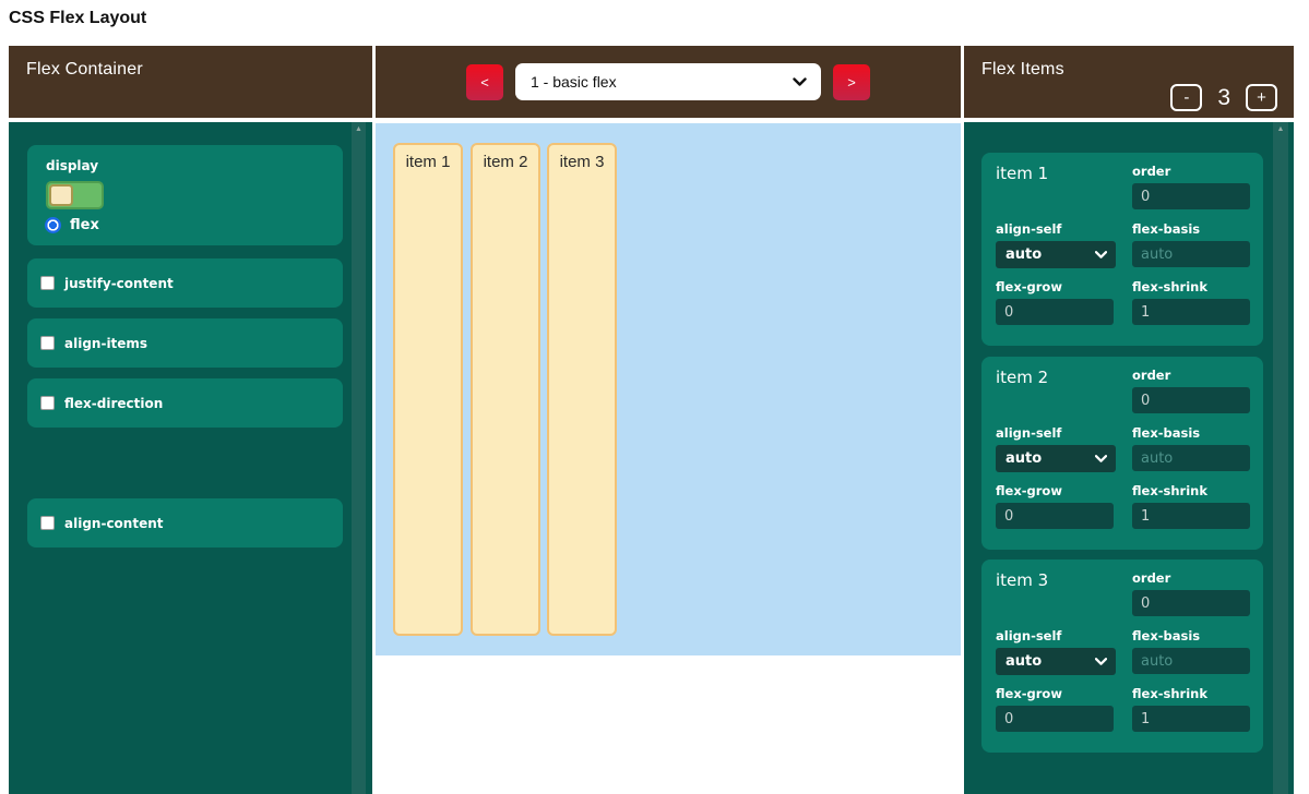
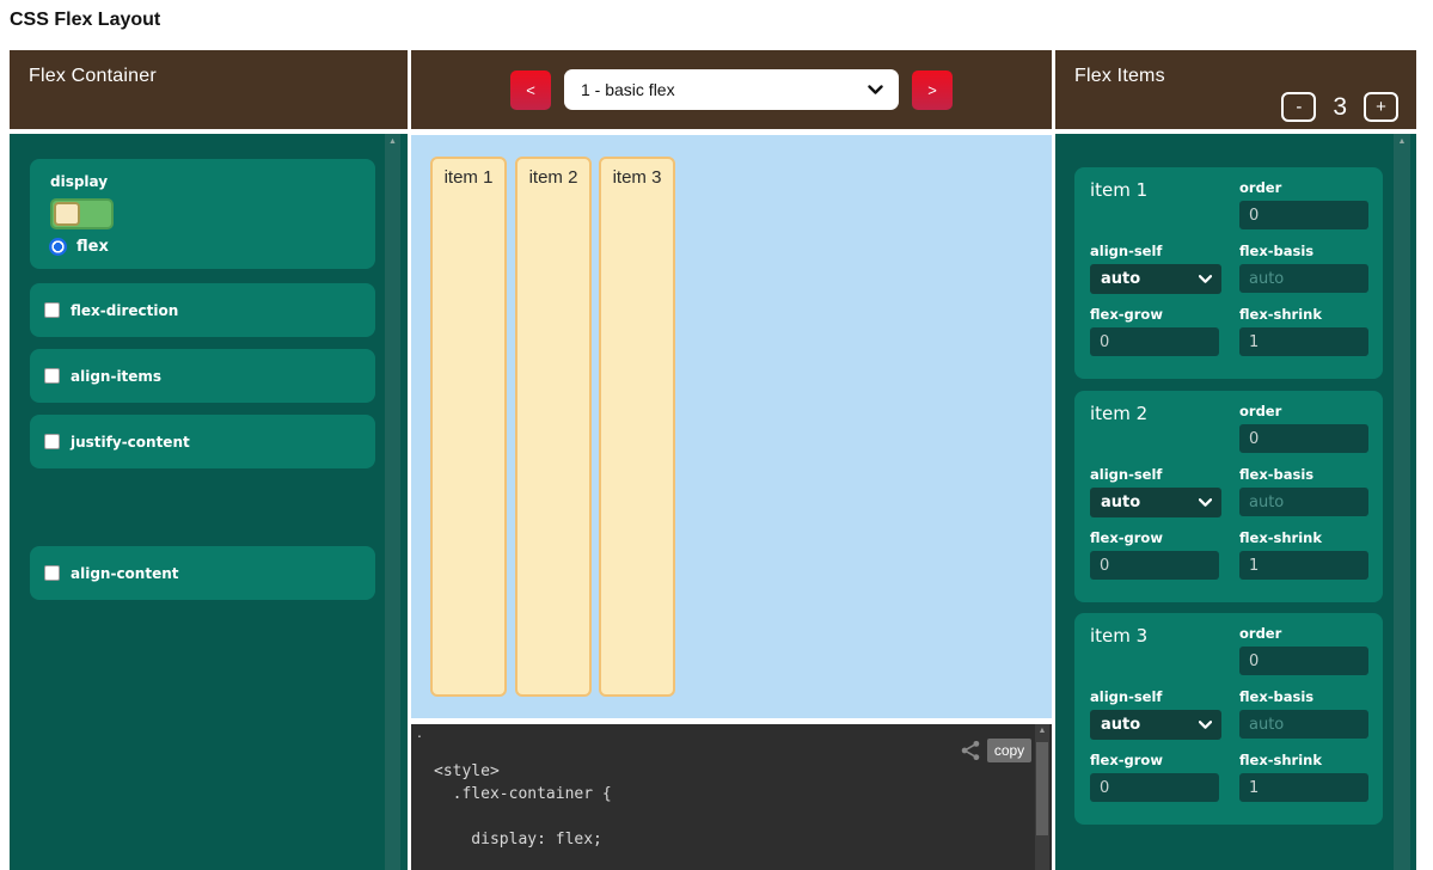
  CSS Flex Layout
  Flex Container
  display
  flex
- justify-content
+ flex-direction
  align-items
- flex-direction
+ justify-content
  align-content
  <
  1 - basic flex
  >
  item 1
  item 2
  item 3
+ .
+ copy
+ <style>
+ .flex-container {
+ display: flex;
  Flex Items
  -
  3
  +
  item 1
  order
  0
  align-self
  auto
  flex-basis
  auto
  flex-grow
  0
  flex-shrink
  1
  item 2
  order
  0
  align-self
  auto
  flex-basis
  auto
  flex-grow
  0
  flex-shrink
  1
  item 3
  order
  0
  align-self
  auto
  flex-basis
  auto
  flex-grow
  0
  flex-shrink
  1
